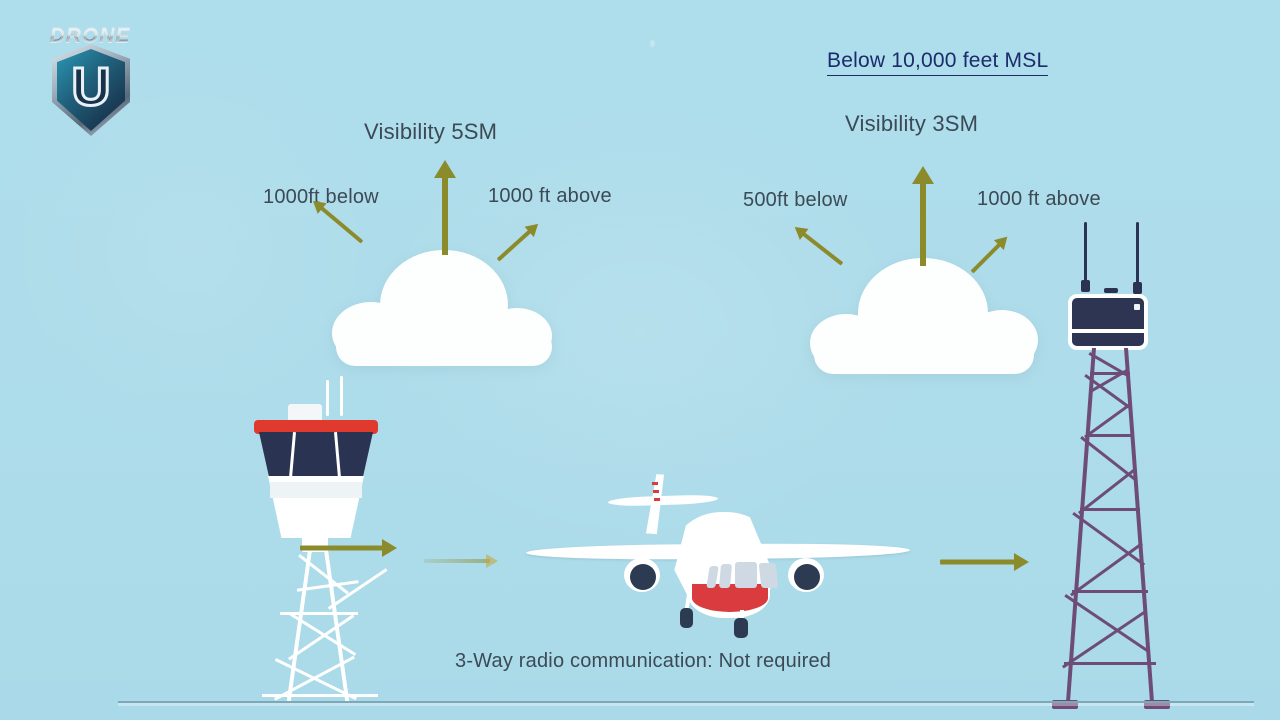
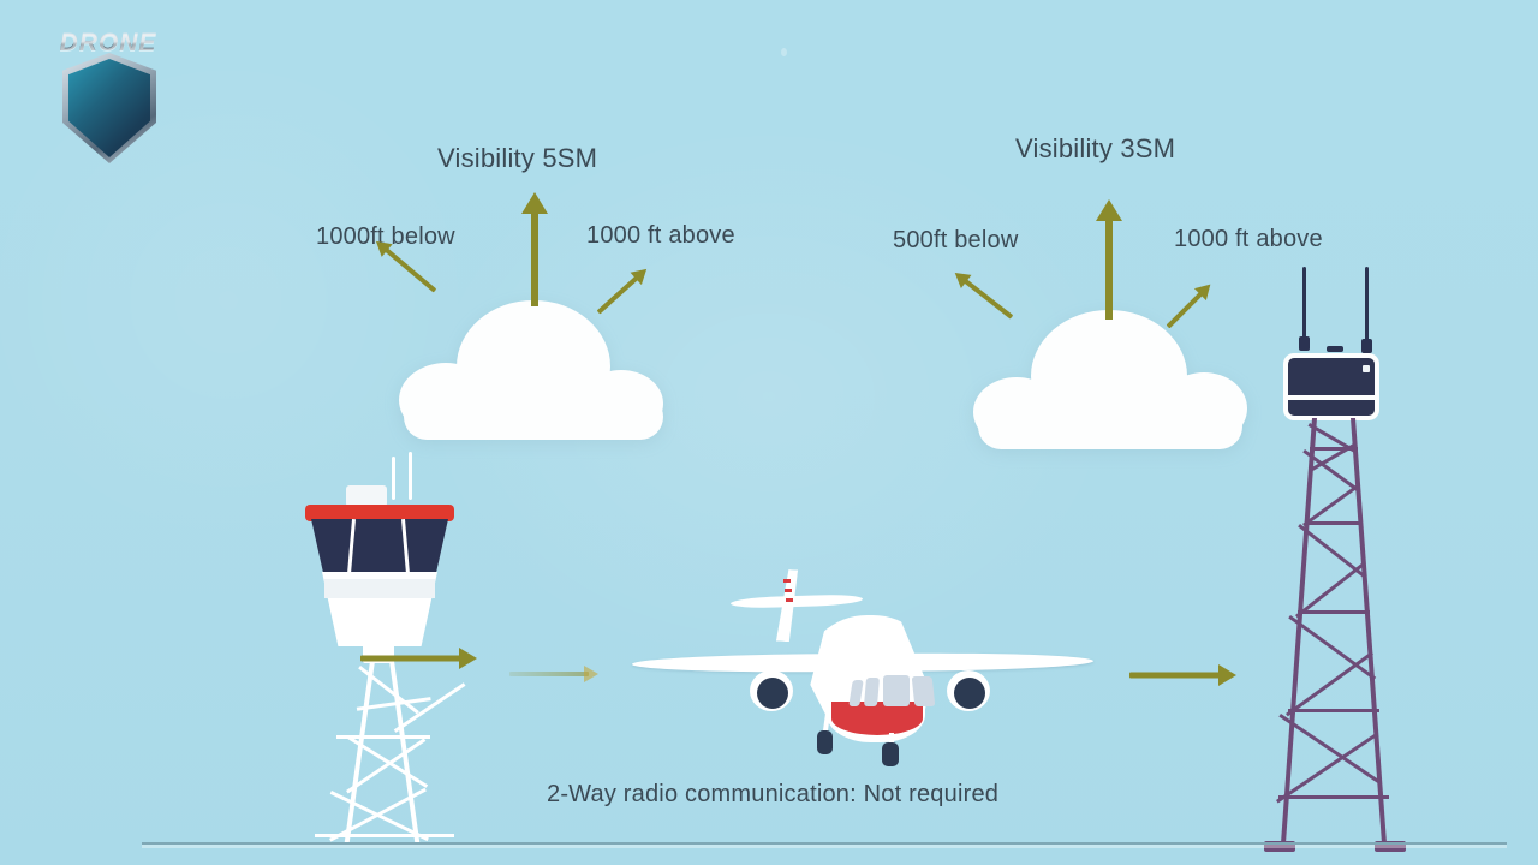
  DRONE
- U
- Below 10,000 feet MSL
  Visibility 5SM
  1000ft below
  1000 ft above
  Visibility 3SM
  500ft below
  1000 ft above
- 3-Way radio communication: Not required
+ 2-Way radio communication: Not required
